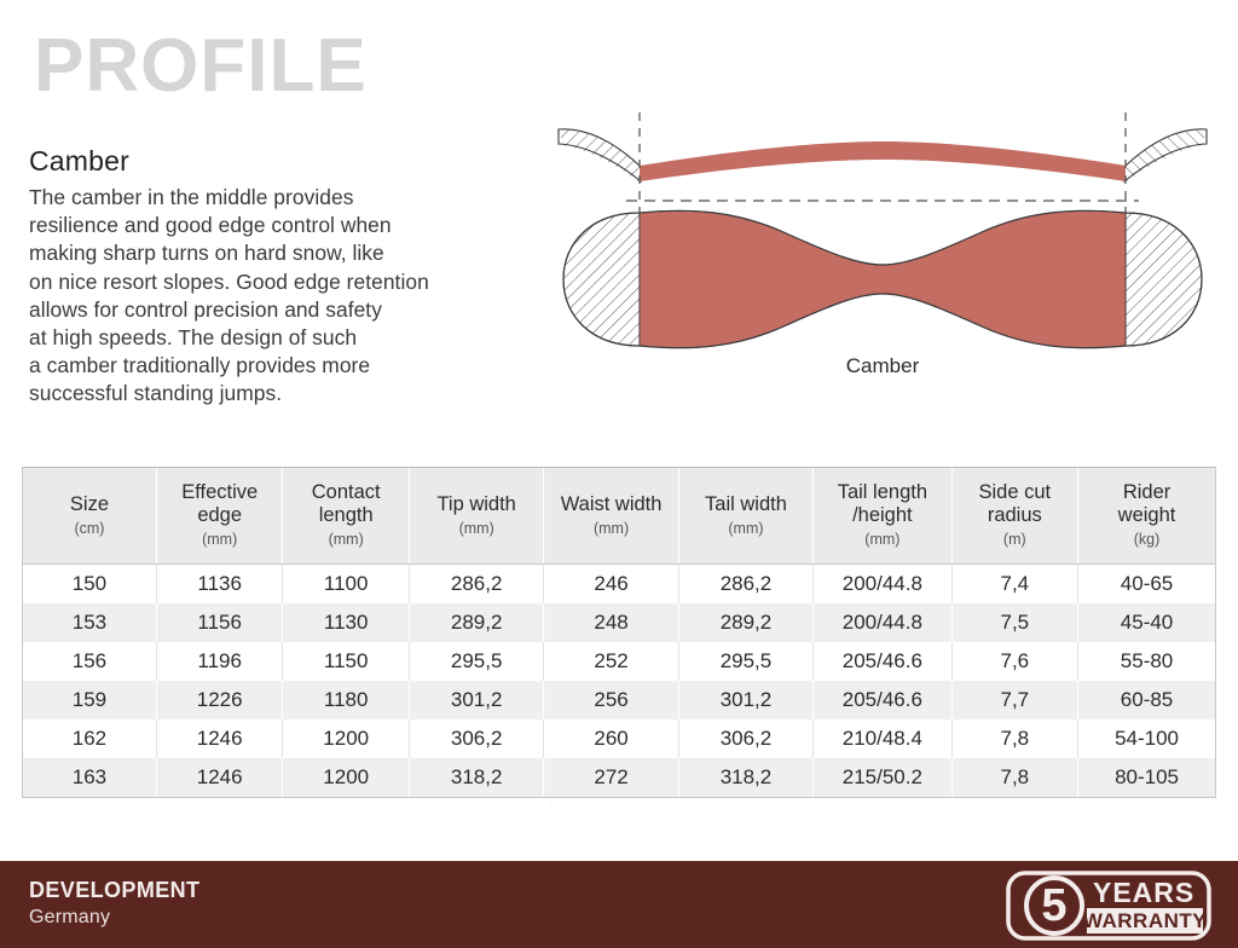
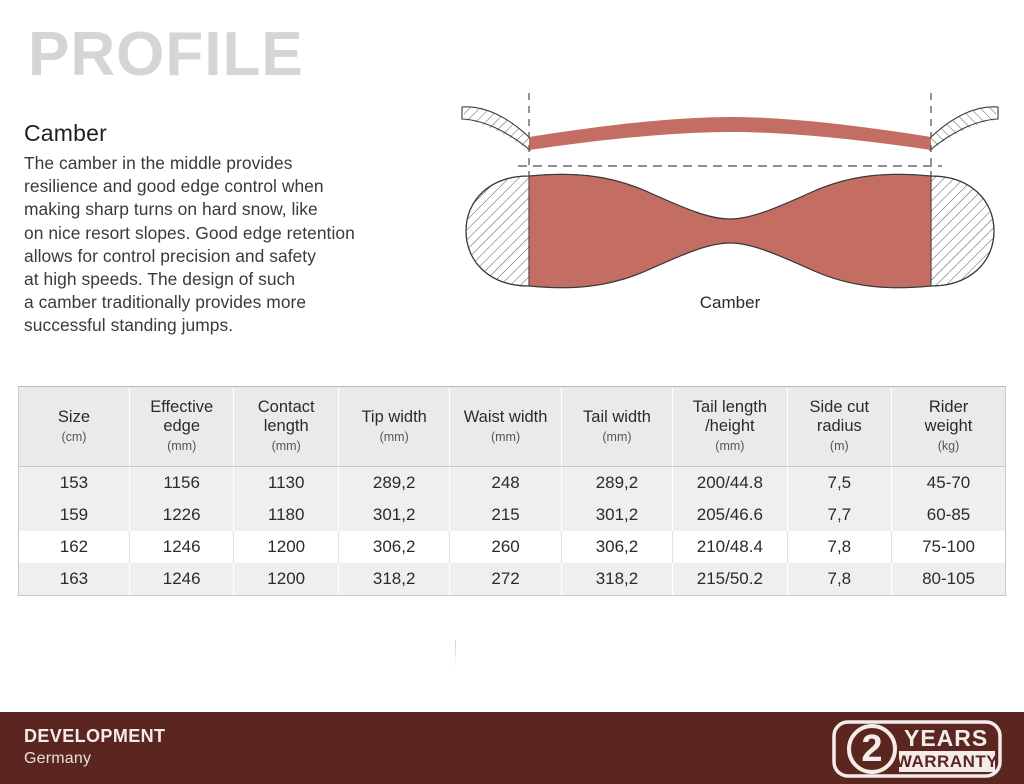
  PROFILE
  Camber
  The camber in the middle provides
  resilience and good edge control when
  making sharp turns on hard snow, like
  on nice resort slopes. Good edge retention
  allows for control precision and safety
  at high speeds. The design of such
  a camber traditionally provides more
  successful standing jumps.
  Camber
  Size (cm)	Effective edge (mm)	Contact length (mm)	Tip width (mm)	Waist width (mm)	Tail width (mm)	Tail length /height (mm)	Side cut radius (m)	Rider weight (kg)
- 150	1136	1100	286,2	246	286,2	200/44.8	7,4	40-65
- 153	1156	1130	289,2	248	289,2	200/44.8	7,5	45-40
+ 153	1156	1130	289,2	248	289,2	200/44.8	7,5	45-70
- 156	1196	1150	295,5	252	295,5	205/46.6	7,6	55-80
- 159	1226	1180	301,2	256	301,2	205/46.6	7,7	60-85
+ 159	1226	1180	301,2	215	301,2	205/46.6	7,7	60-85
- 162	1246	1200	306,2	260	306,2	210/48.4	7,8	54-100
+ 162	1246	1200	306,2	260	306,2	210/48.4	7,8	75-100
  163	1246	1200	318,2	272	318,2	215/50.2	7,8	80-105
  DEVELOPMENT
  Germany
- 5
+ 2
  YEARS
  WARRANTY
